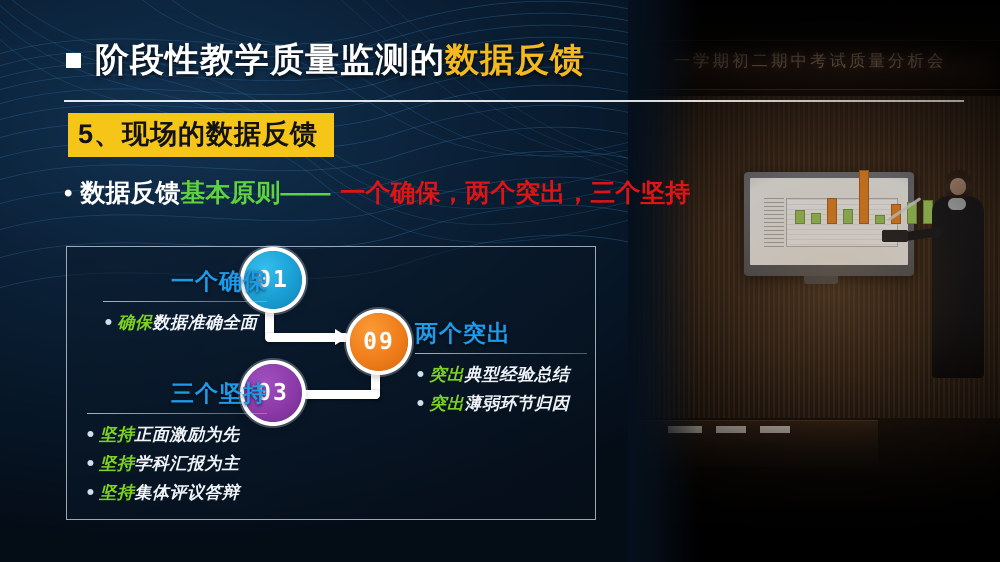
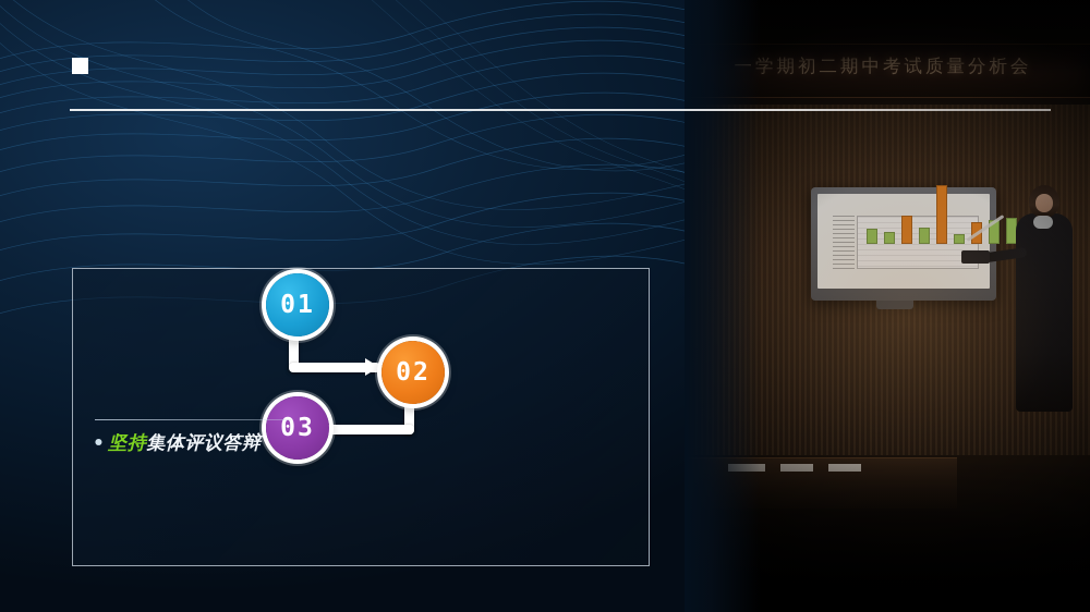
- 阶段性教学质量监测的数据反馈
- 5、现场的数据反馈
- • 数据反馈基本原则—— 一个确保，两个突出，三个坚持
  01
- 09
+ 02
  03
- 一个确保
- • 确保数据准确全面
- 两个突出
- • 突出典型经验总结
- • 突出薄弱环节归因
- 三个坚持
- • 坚持正面激励为先
- • 坚持学科汇报为主
  • 坚持集体评议答辩
